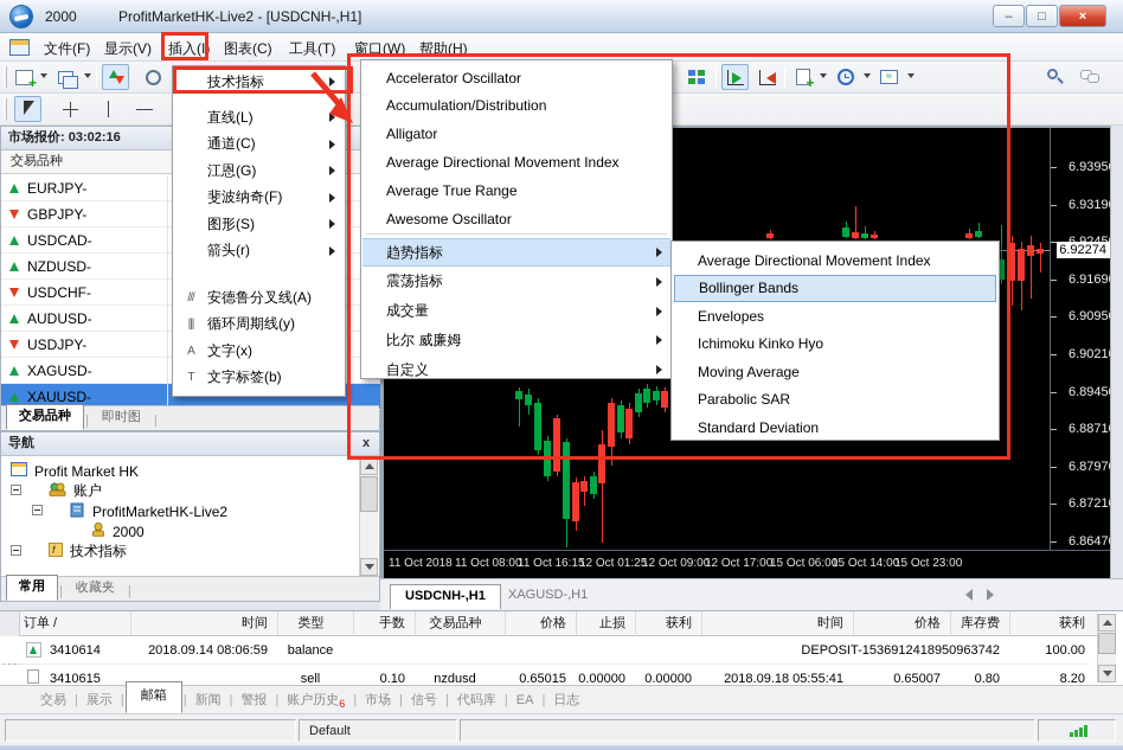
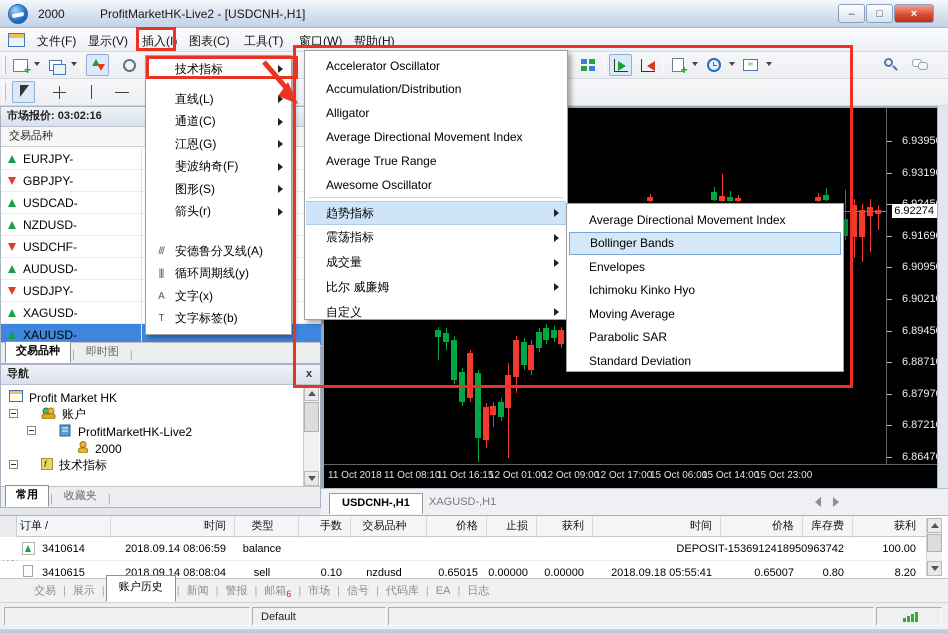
  2000
  ProfitMarketHK-Live2 - [USDCNH-,H1]
  –
  □
  ×
  文件(F)
  显示(V)
  插入(I)
  图表(C)
  工具(T)
  窗口(W)
  帮助(H)
  +
  +
  ≈
  6.9395
  6.9319
  6.9169
  6.9095
  6.9021
  6.8945
  6.8871
  6.8797
  6.8721
  6.8647
  6.92274
  11 Oct 2018
- 11 Oct 08:00
+ 11 Oct 08:10
  11 Oct 16:15
- 12 Oct 01:25
+ 12 Oct 01:00
  12 Oct 09:00
  12 Oct 17:00
  15 Oct 06:00
  15 Oct 14:00
  15 Oct 23:00
  USDCNH-,H1
  XAGUSD-,H1
  市场报价: 03:02:16
  交易品种
  EURJPY-
  GBPJPY-
  USDCAD-
  NZDUSD-
  USDCHF-
  AUDUSD-
  USDJPY-
  XAGUSD-
  XAUUSD-
  交易品种
  |
  即时图
  |
  导航
  x
  Profit Market HK
  账户
  ProfitMarketHK-Live2
  2000
  f
  技术指标
  常用
  |
  收藏夹
  |
  订单 /
  时间
  类型
  手数
  交易品种
  价格
  止损
  获利
  时间
  价格
  库存费
  获利
  3410614
  2018.09.14 08:06:59
  balance
  DEPOSIT-1536912418950963742
  100.00
  3410615
+ 2018.09.14 08:08:04
  sell
  0.10
  nzdusd
  0.65015
  0.00000
  0.00000
  2018.09.18 05:55:41
  0.65007
  0.80
  8.20
  交易
  |
  展示
  |
- 邮箱
+ 账户历史
  |
  新闻
  |
  警报
  |
- 账户历史6
+ 邮箱6
  |
  市场
  |
  信号
  |
  代码库
  |
  EA
  |
  日志
  Default
  技术指标
  直线(L)
  通道(C)
  江恩(G)
  斐波纳奇(F)
  图形(S)
  箭头(r)
  ///
  安德鲁分叉线(A)
  |||
  循环周期线(y)
  A
  文字(x)
  T
  文字标签(b)
  Accelerator Oscillator
  Accumulation/Distribution
  Alligator
  Average Directional Movement Index
  Average True Range
  Awesome Oscillator
  趋势指标
  震荡指标
  成交量
  比尔 威廉姆
  自定义
  Average Directional Movement Index
  Bollinger Bands
  Envelopes
  Ichimoku Kinko Hyo
  Moving Average
  Parabolic SAR
  Standard Deviation
